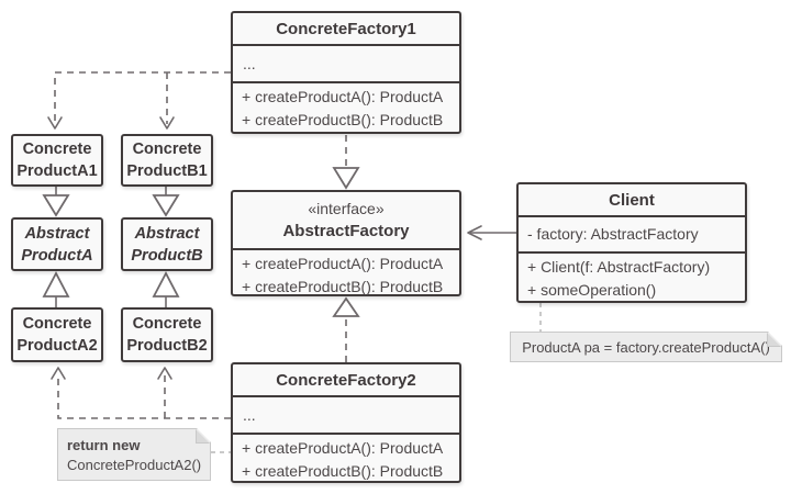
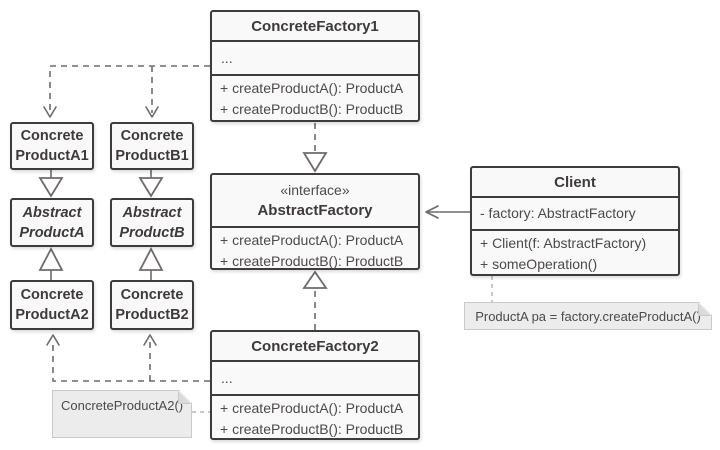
  ConcreteFactory1
  ...
  + createProductA(): ProductA
  + createProductB(): ProductB
  «interface»
  AbstractFactory
  + createProductA(): ProductA
  + createProductB(): ProductB
  ConcreteFactory2
  ...
  + createProductA(): ProductA
  + createProductB(): ProductB
  Client
  - factory: AbstractFactory
  + Client(f: AbstractFactory)
  + someOperation()
  Concrete
  ProductA1
  Concrete
  ProductB1
  Abstract
  ProductA
  Abstract
  ProductB
  Concrete
  ProductA2
  Concrete
  ProductB2
- return new
  ConcreteProductA2()
  ProductA pa = factory.createProductA()
